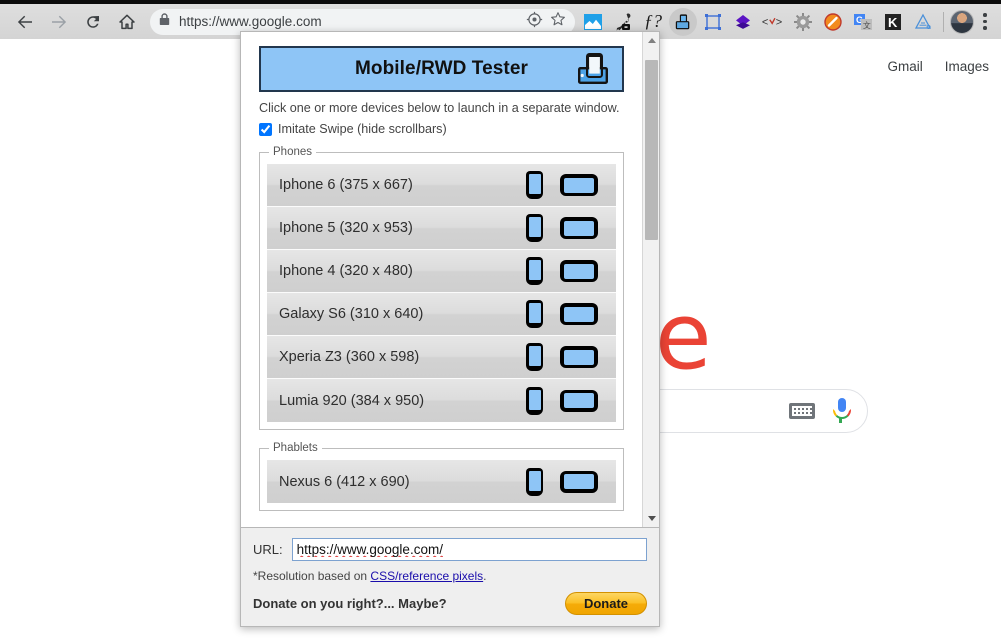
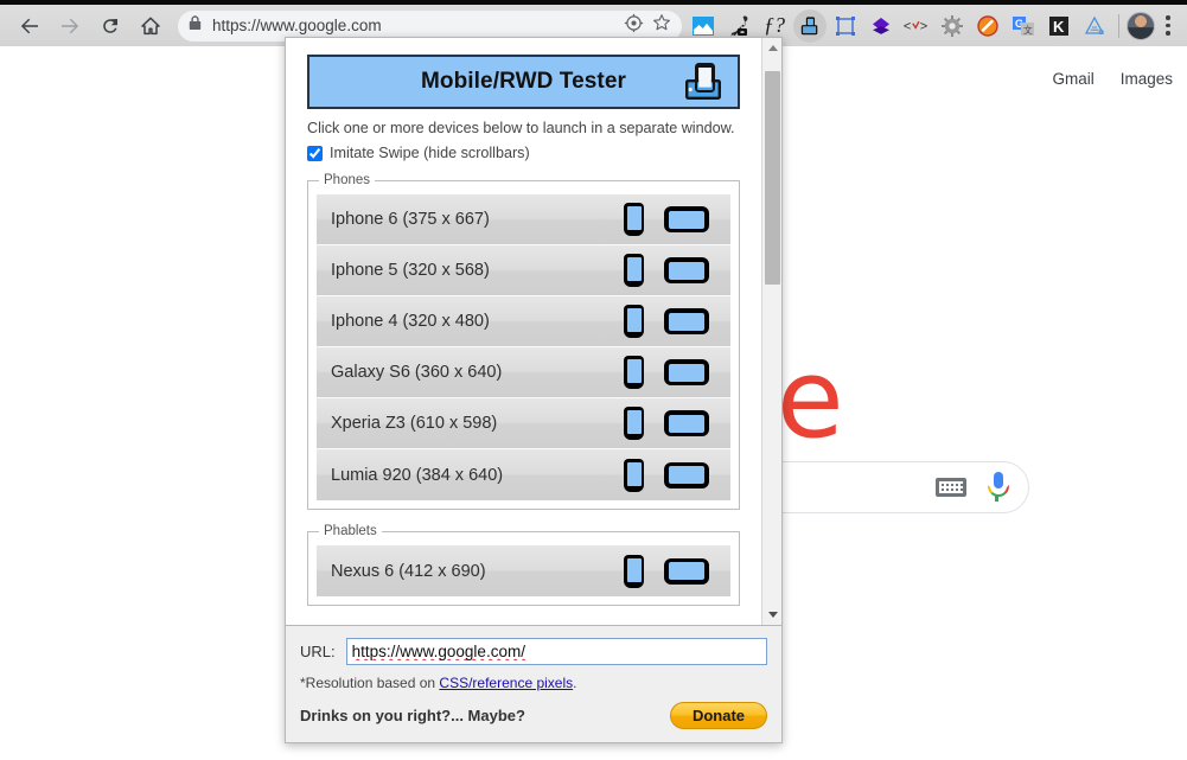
  https://www.google.com
  ƒ?
  <
  >
  G
  文
  K
  Gmail
  Images
  e
  Mobile/RWD Tester
  Click one or more devices below to launch in a separate window.
  Imitate Swipe (hide scrollbars)
  Phones
  Iphone 6 (375 x 667)
- Iphone 5 (320 x 953)
+ Iphone 5 (320 x 568)
  Iphone 4 (320 x 480)
- Galaxy S6 (310 x 640)
+ Galaxy S6 (360 x 640)
- Xperia Z3 (360 x 598)
+ Xperia Z3 (610 x 598)
- Lumia 920 (384 x 950)
+ Lumia 920 (384 x 640)
  Phablets
  Nexus 6 (412 x 690)
  URL:
  https://www.google.com/
  *Resolution based on CSS/reference pixels.
- Donate on you right?... Maybe?
+ Drinks on you right?... Maybe?
  Donate
